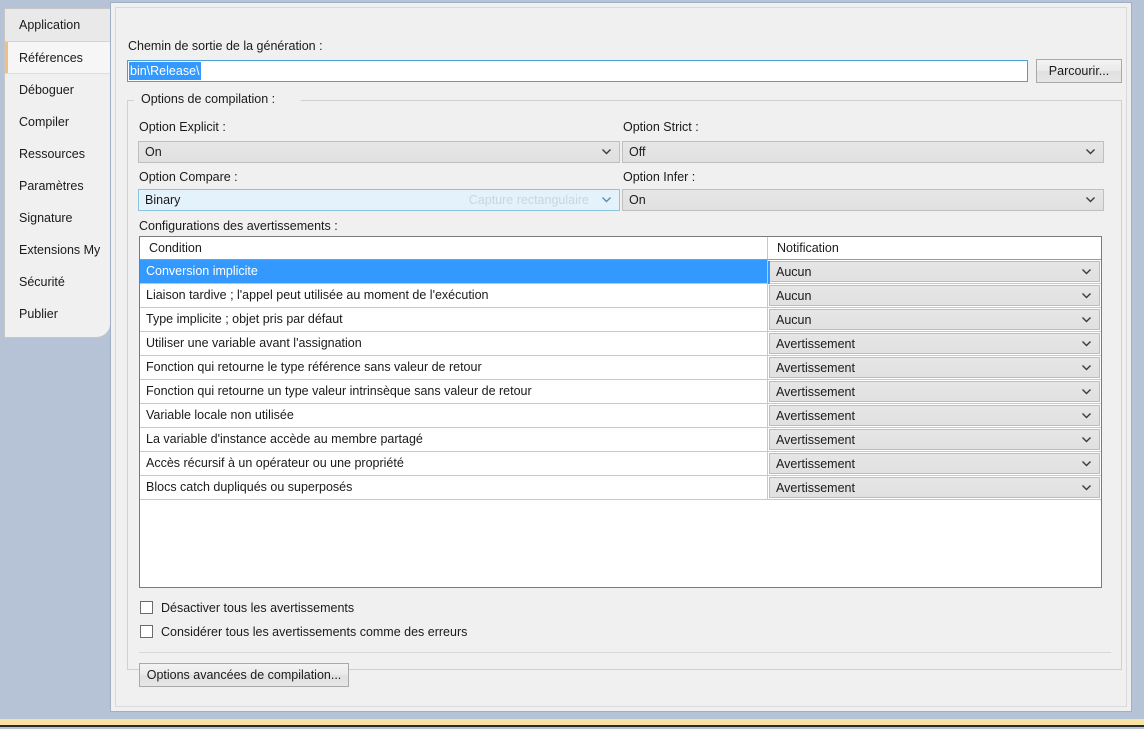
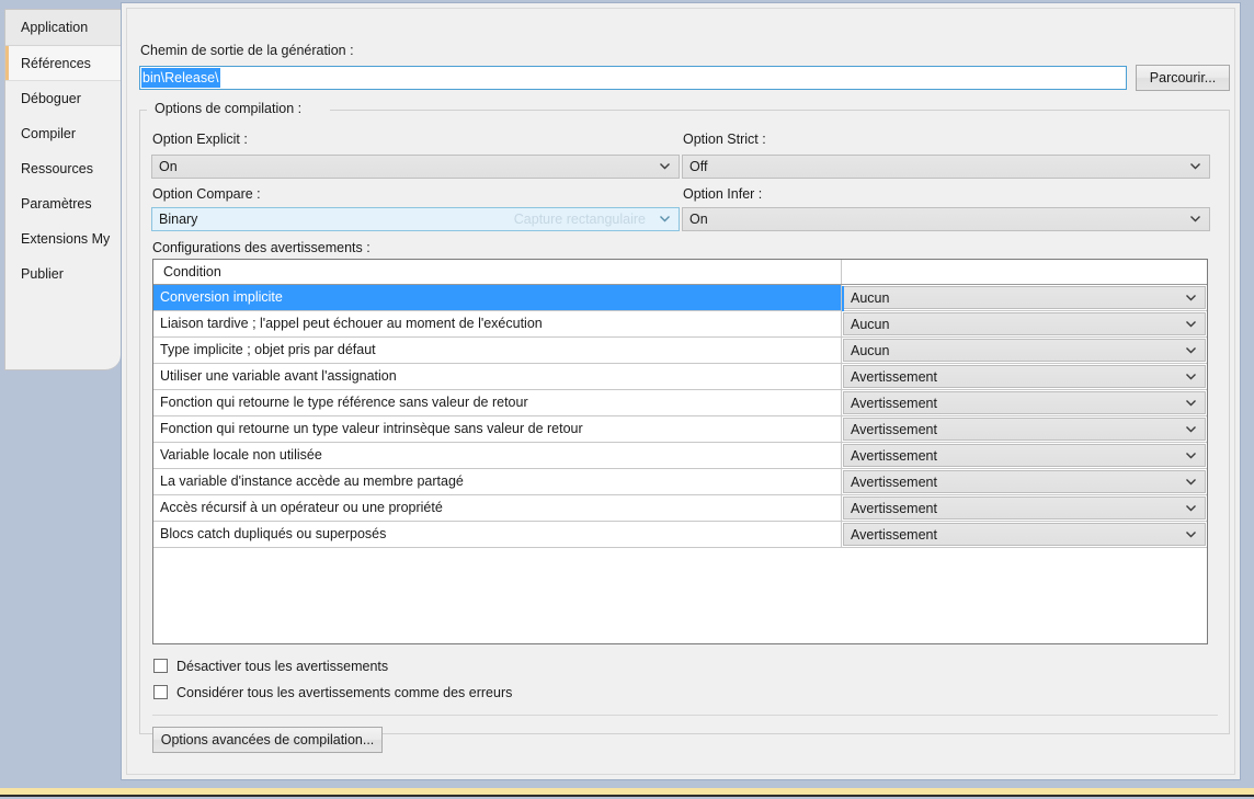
  Application
  Références
  Déboguer
  Compiler
  Ressources
  Paramètres
- Signature
  Extensions My
- Sécurité
  Publier
  Chemin de sortie de la génération :
  bin\Release\
  Parcourir...
  Options de compilation :
  Option Explicit :
  On
  Option Strict :
  Off
  Option Compare :
  Binary
  Capture rectangulaire
  Option Infer :
  On
  Configurations des avertissements :
  Condition
- Notification
  Conversion implicite
  Aucun
- Liaison tardive ; l'appel peut utilisée au moment de l'exécution
+ Liaison tardive ; l'appel peut échouer au moment de l'exécution
  Aucun
  Type implicite ; objet pris par défaut
  Aucun
  Utiliser une variable avant l'assignation
  Avertissement
  Fonction qui retourne le type référence sans valeur de retour
  Avertissement
  Fonction qui retourne un type valeur intrinsèque sans valeur de retour
  Avertissement
  Variable locale non utilisée
  Avertissement
  La variable d'instance accède au membre partagé
  Avertissement
  Accès récursif à un opérateur ou une propriété
  Avertissement
  Blocs catch dupliqués ou superposés
  Avertissement
  Désactiver tous les avertissements
  Considérer tous les avertissements comme des erreurs
  Options avancées de compilation...
